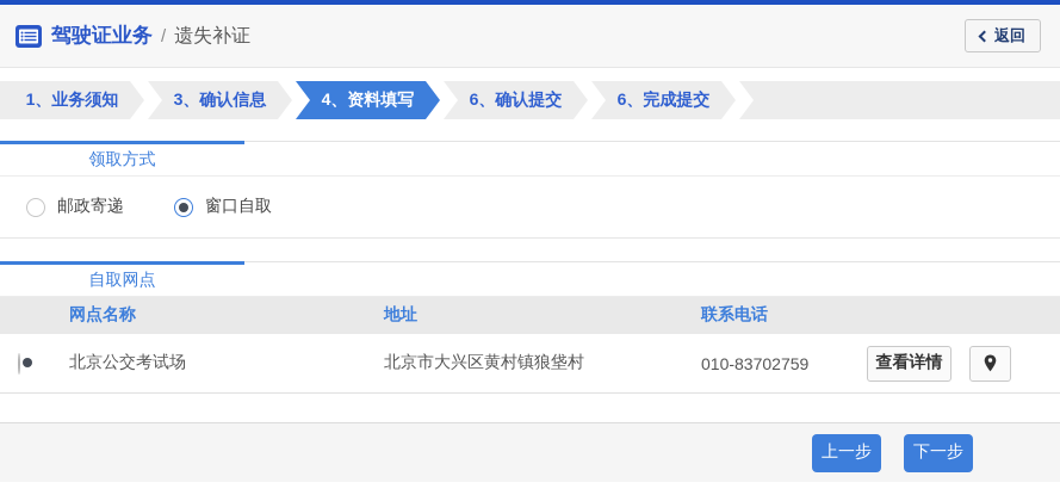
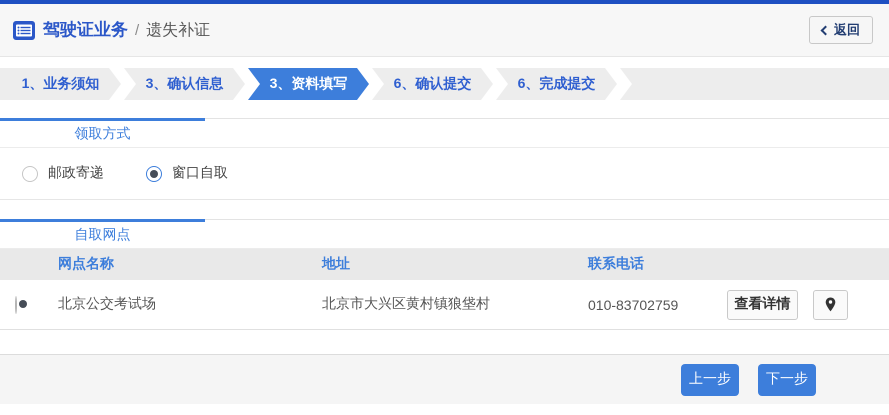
  驾驶证业务
  /
  遗失补证
  返回
  1、业务须知
  3、确认信息
- 4、资料填写
+ 3、资料填写
  6、确认提交
  6、完成提交
  领取方式
  邮政寄递
  窗口自取
  自取网点
  网点名称
  地址
  联系电话
  北京公交考试场
  北京市大兴区黄村镇狼垡村
  010-83702759
  查看详情
  上一步
  下一步
